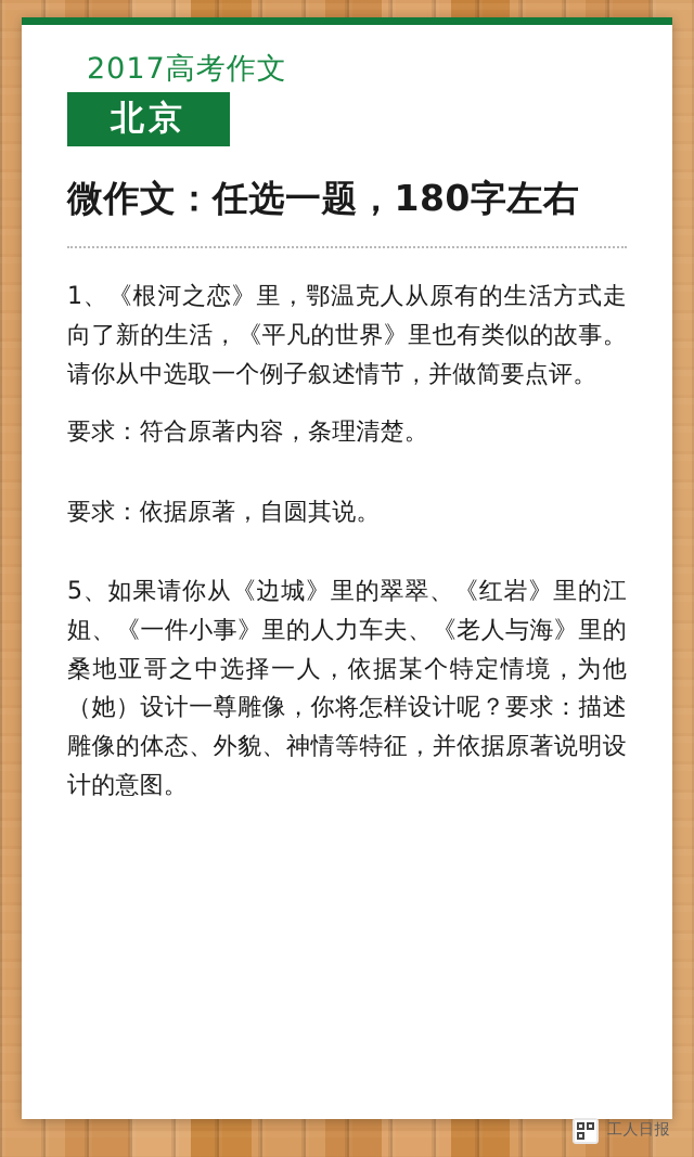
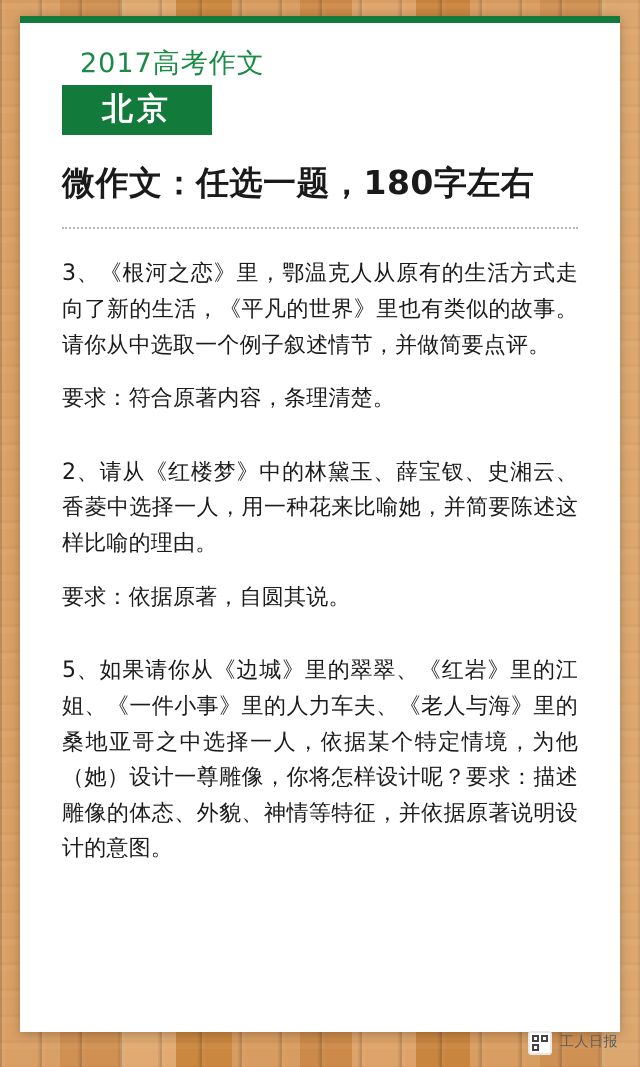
  2017高考作文
  北京
  微作文：任选一题，180字左右
- 1、《根河之恋》里，鄂温克人从原有的生活方式走向了新的生活，《平凡的世界》里也有类似的故事。请你从中选取一个例子叙述情节，并做简要点评。
+ 3、《根河之恋》里，鄂温克人从原有的生活方式走向了新的生活，《平凡的世界》里也有类似的故事。请你从中选取一个例子叙述情节，并做简要点评。
  要求：符合原著内容，条理清楚。
+ 2、请从《红楼梦》中的林黛玉、薛宝钗、史湘云、香菱中选择一人，用一种花来比喻她，并简要陈述这样比喻的理由。
  要求：依据原著，自圆其说。
  5、如果请你从《边城》里的翠翠、《红岩》里的江姐、《一件小事》里的人力车夫、《老人与海》里的桑地亚哥之中选择一人，依据某个特定情境，为他（她）设计一尊雕像，你将怎样设计呢？要求：描述雕像的体态、外貌、神情等特征，并依据原著说明设计的意图。
  工人日报
